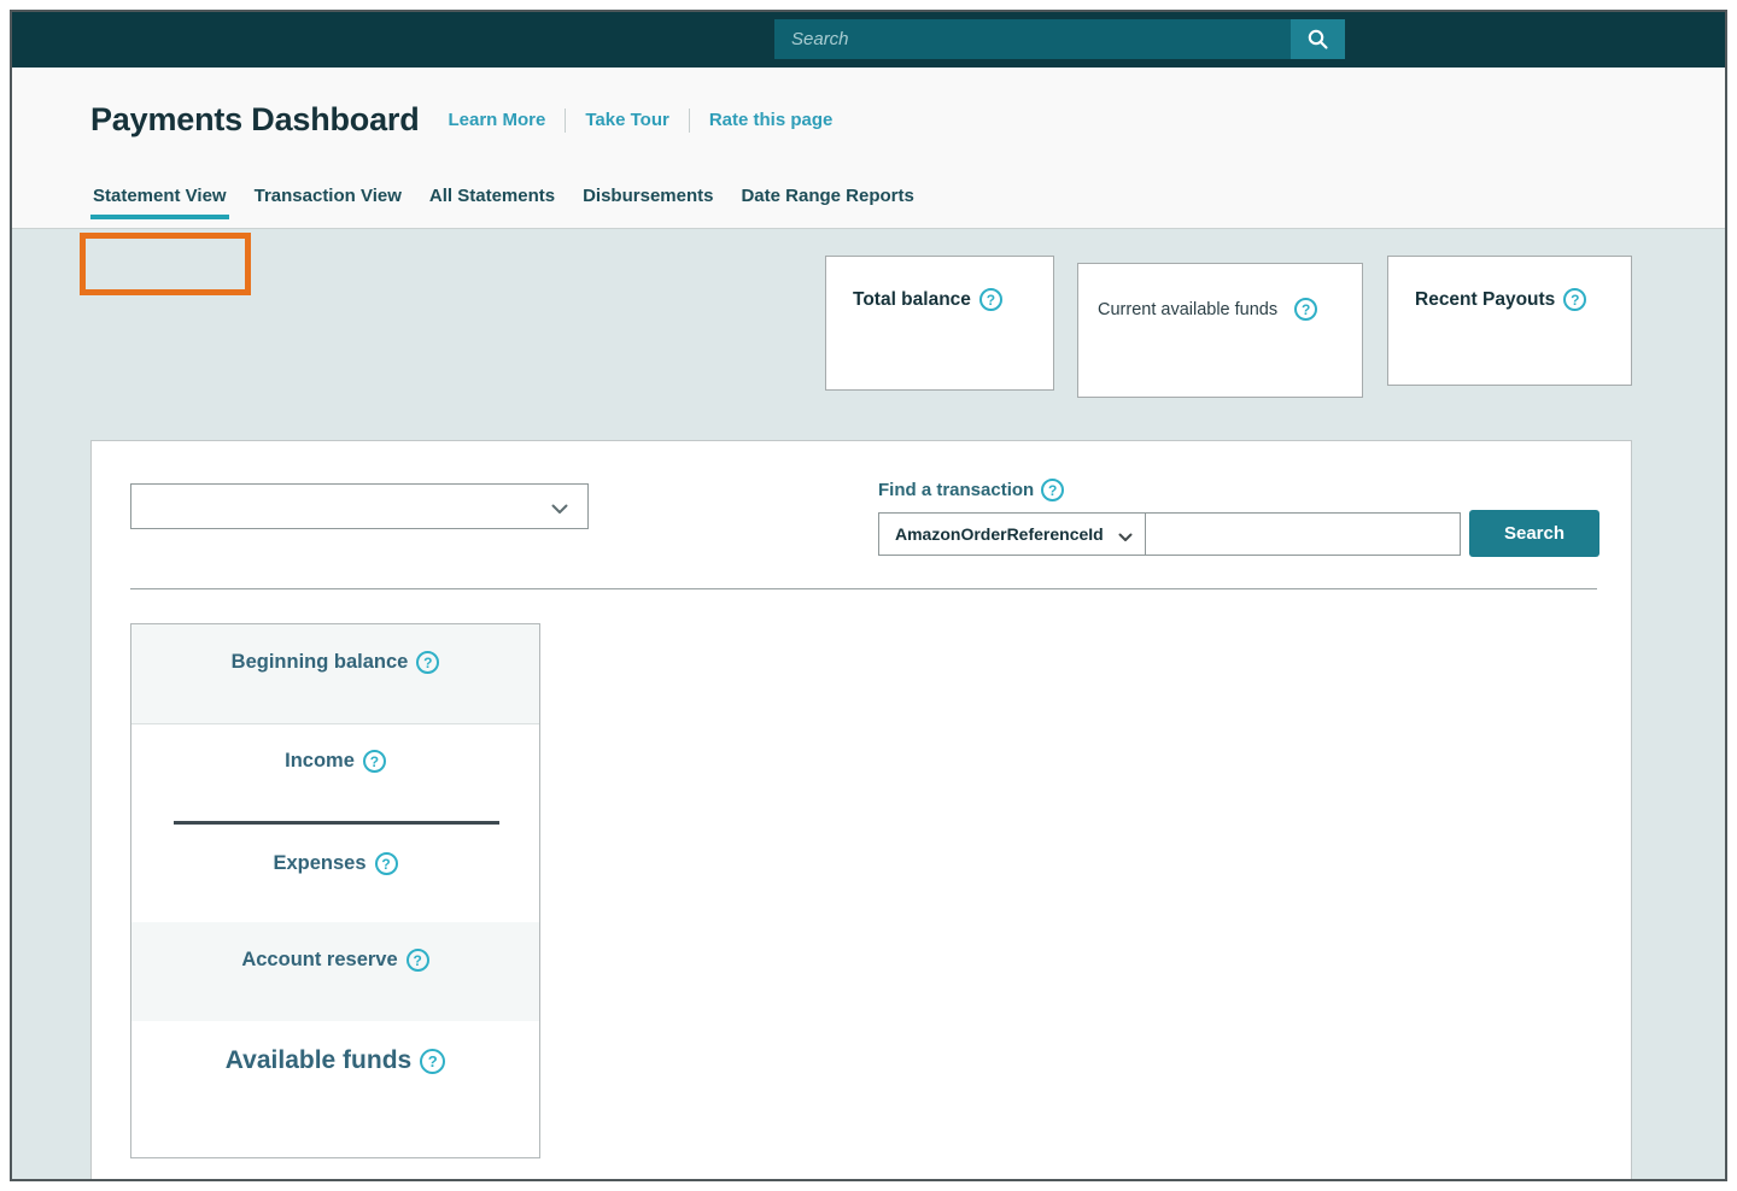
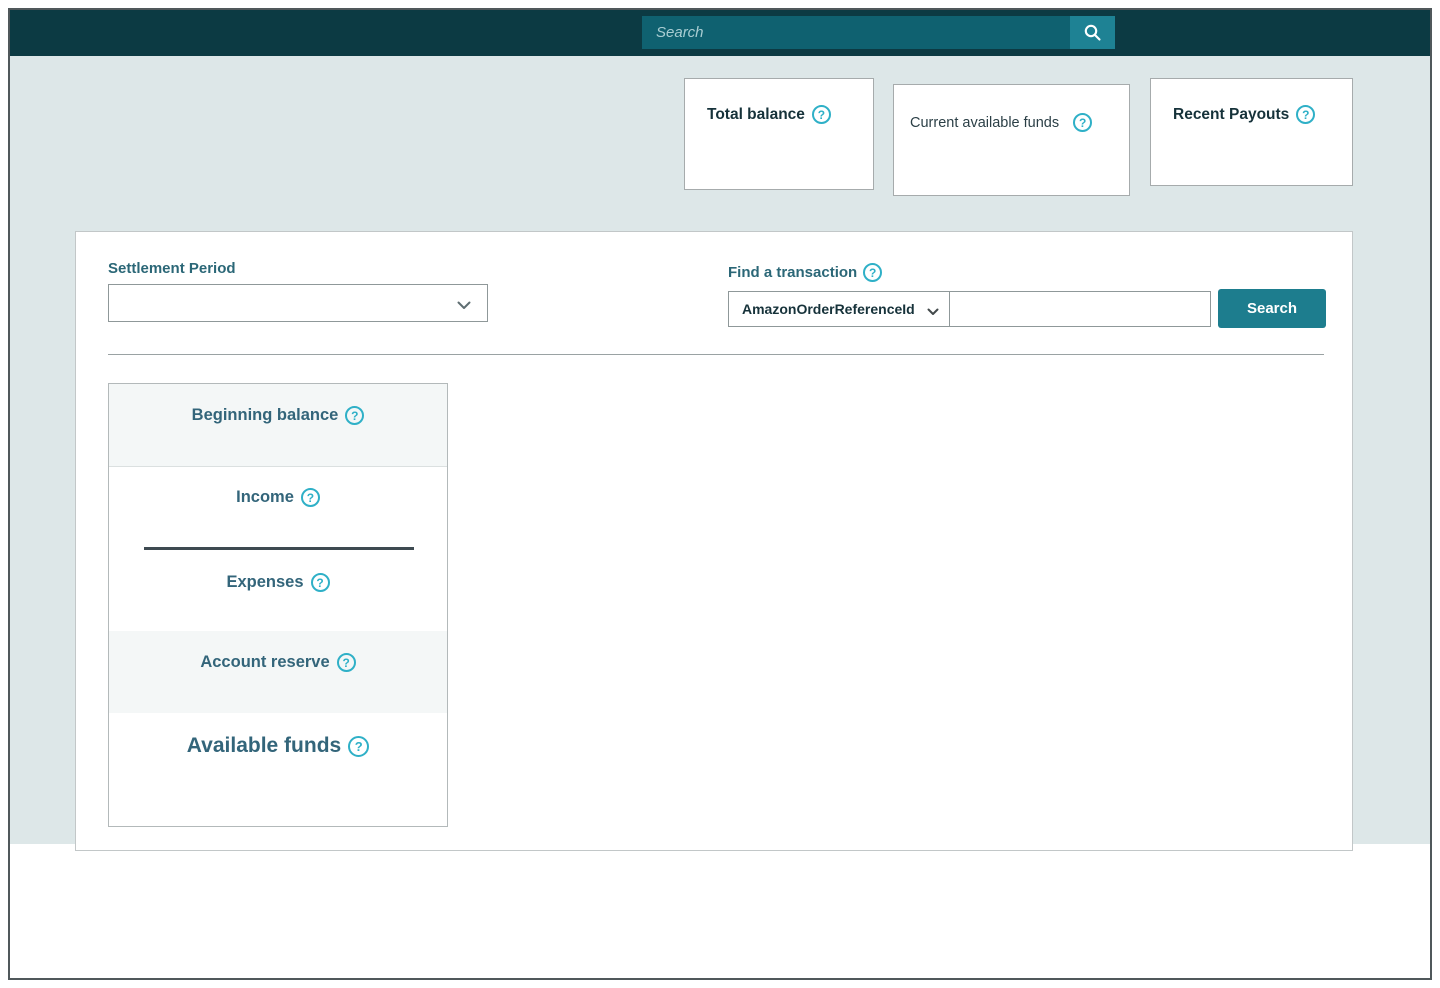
  Search
- Payments Dashboard
- Learn More
- Take Tour
- Rate this page
- Statement View
- Transaction View
- All Statements
- Disbursements
- Date Range Reports
  Total balance
  ?
  Current available funds
  ?
  Recent Payouts
  ?
+ Settlement Period
  Find a transaction
  ?
  AmazonOrderReferenceId
  Search
  Beginning balance
  ?
  Income
  ?
  Expenses
  ?
  Account reserve
  ?
  Available funds
  ?
